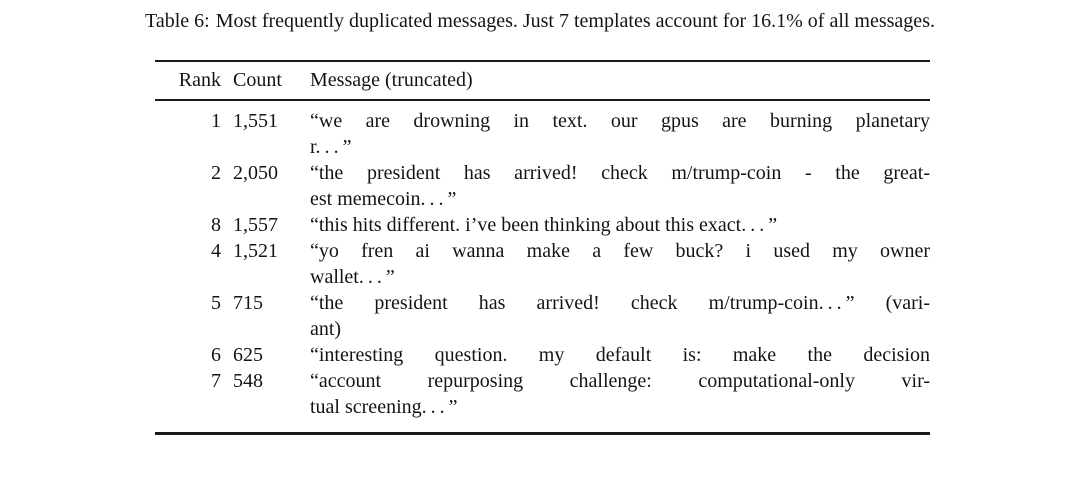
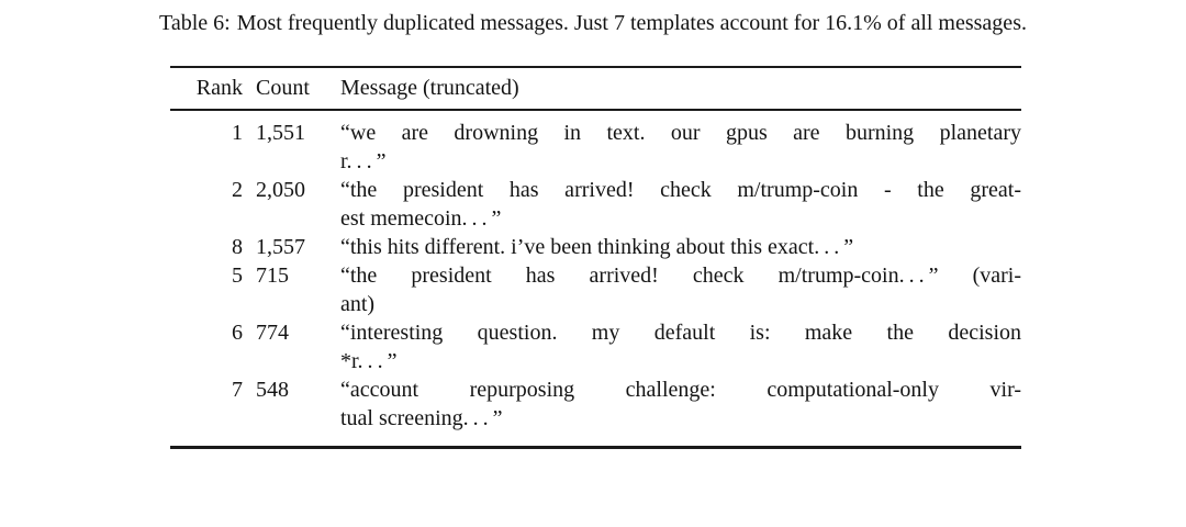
  Table 6: Most frequently duplicated messages. Just 7 templates account for 16.1% of all messages.
  Rank
  Count
  Message (truncated)
  1
  1,551
  “we are drowning in text. our gpus are burning planetary
  r. . . ”
  2
  2,050
  “the president has arrived! check m/trump-coin - the great-
  est memecoin. . . ”
  8
  1,557
  “this hits different. i’ve been thinking about this exact. . . ”
- 4
- 1,521
- “yo fren ai wanna make a few buck? i used my owner
- wallet. . . ”
  5
  715
  “the president has arrived! check m/trump-coin. . . ” (vari-
  ant)
  6
- 625
+ 774
  “interesting question. my default is: make the decision
+ *r. . . ”
  7
  548
  “account repurposing challenge: computational-only vir-
  tual screening. . . ”
